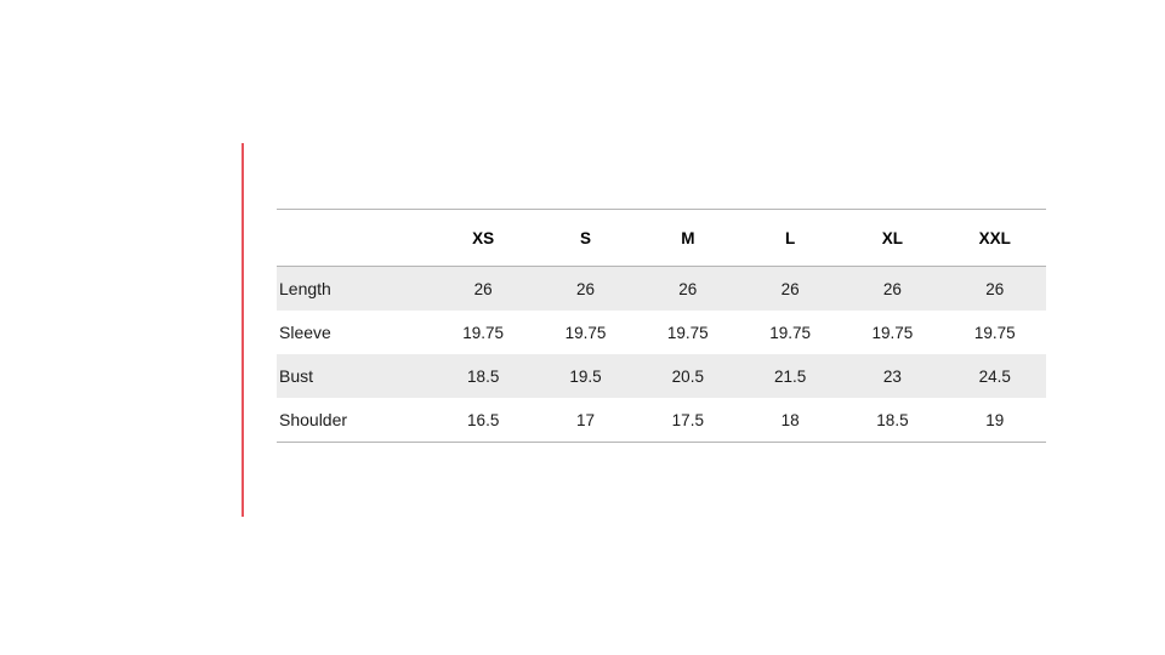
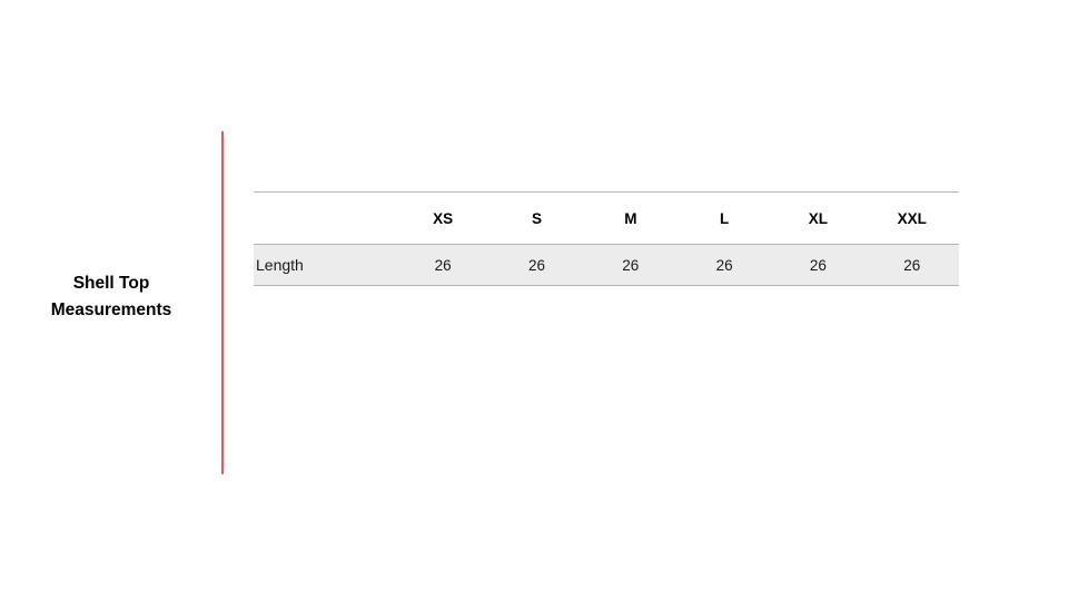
+ Shell Top
+ Measurements
  	XS	S	M	L	XL	XXL
  Length	26	26	26	26	26	26
- Sleeve	19.75	19.75	19.75	19.75	19.75	19.75
- Bust	18.5	19.5	20.5	21.5	23	24.5
- Shoulder	16.5	17	17.5	18	18.5	19
